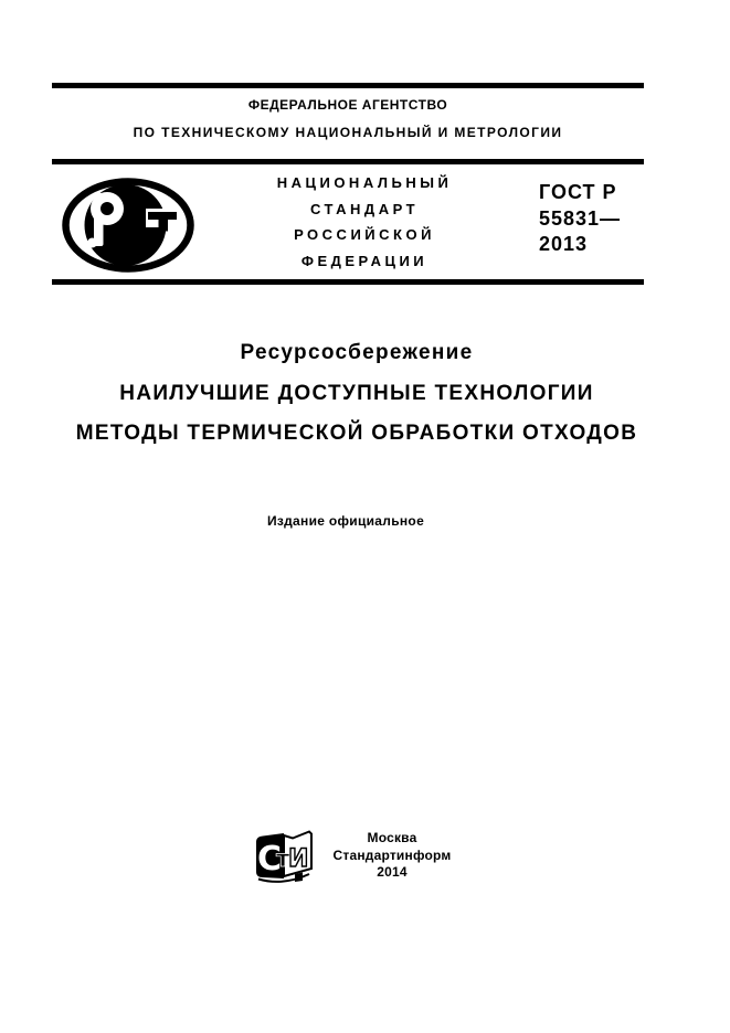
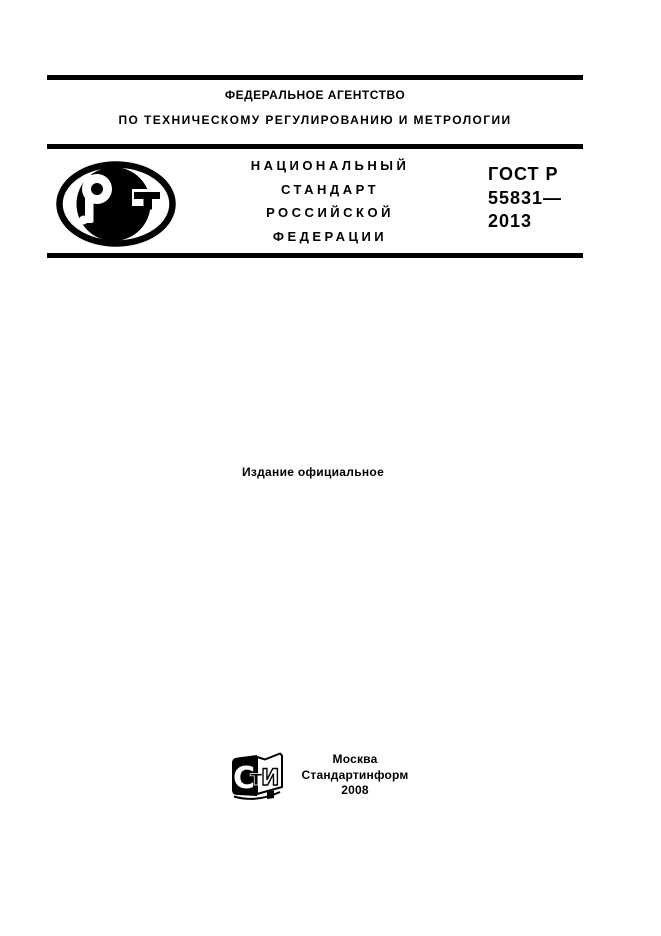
  ФЕДЕРАЛЬНОЕ АГЕНТСТВО
- ПО ТЕХНИЧЕСКОМУ НАЦИОНАЛЬНЫЙ И МЕТРОЛОГИИ
+ ПО ТЕХНИЧЕСКОМУ РЕГУЛИРОВАНИЮ И МЕТРОЛОГИИ
  НАЦИОНАЛЬНЫЙ
  СТАНДАРТ
  РОССИЙСКОЙ
  ФЕДЕРАЦИИ
  ГОСТ Р
  55831—
  2013
- Ресурсосбережение
- НАИЛУЧШИЕ ДОСТУПНЫЕ ТЕХНОЛОГИИ
- МЕТОДЫ ТЕРМИЧЕСКОЙ ОБРАБОТКИ ОТХОДОВ
  Издание официальное
  С
  т
  И
  Москва
  Стандартинформ
- 2014
+ 2008
